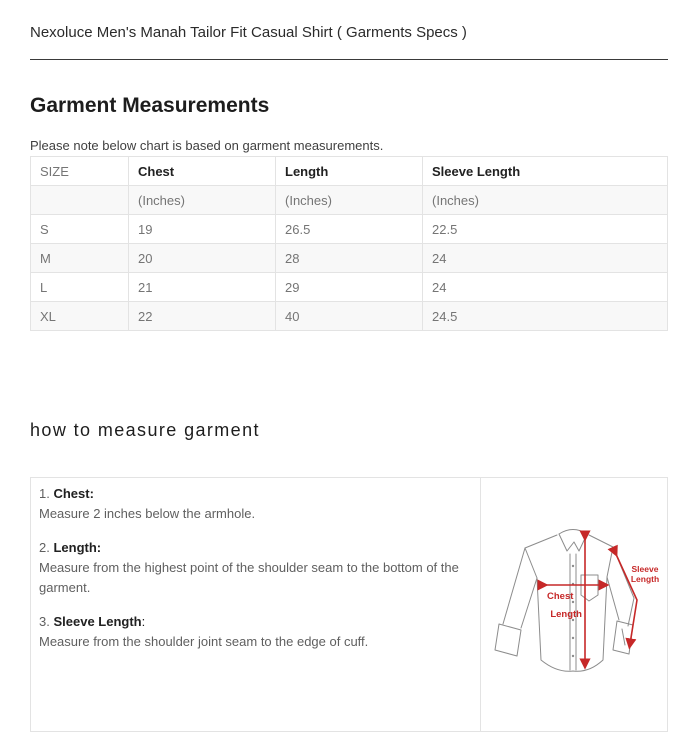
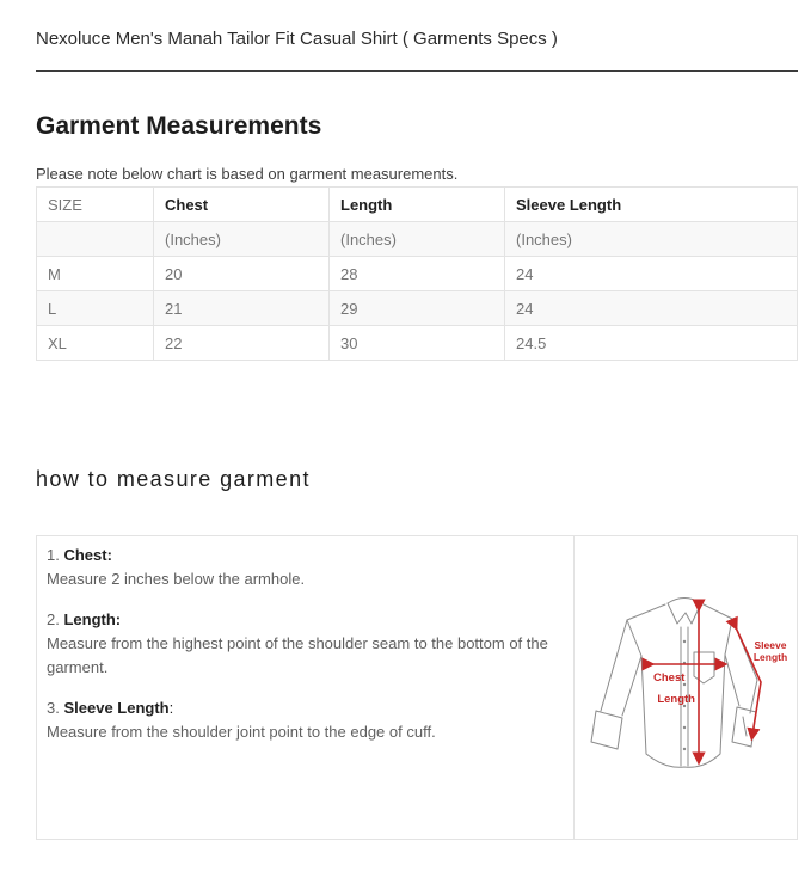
  Nexoluce Men's Manah Tailor Fit Casual Shirt ( Garments Specs )
  Garment Measurements
  Please note below chart is based on garment measurements.
  SIZE	Chest	Length	Sleeve Length
  	(Inches)	(Inches)	(Inches)
- S	19	26.5	22.5
  M	20	28	24
  L	21	29	24
- XL	22	40	24.5
+ XL	22	30	24.5
  how to measure garment
  1. Chest:
  Measure 2 inches below the armhole.
  2. Length:
  Measure from the highest point of the shoulder seam to the bottom of the garment.
  3. Sleeve Length:
- Measure from the shoulder joint seam to the edge of cuff.
+ Measure from the shoulder joint point to the edge of cuff.
  Chest
  Length
  Sleeve
  Length
